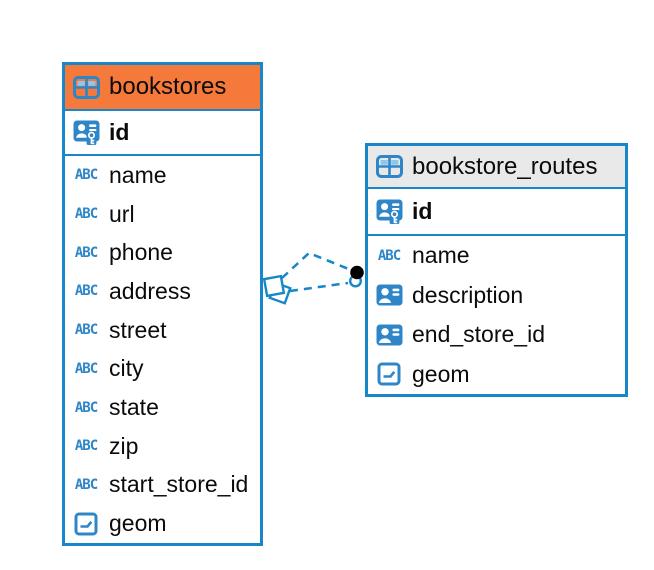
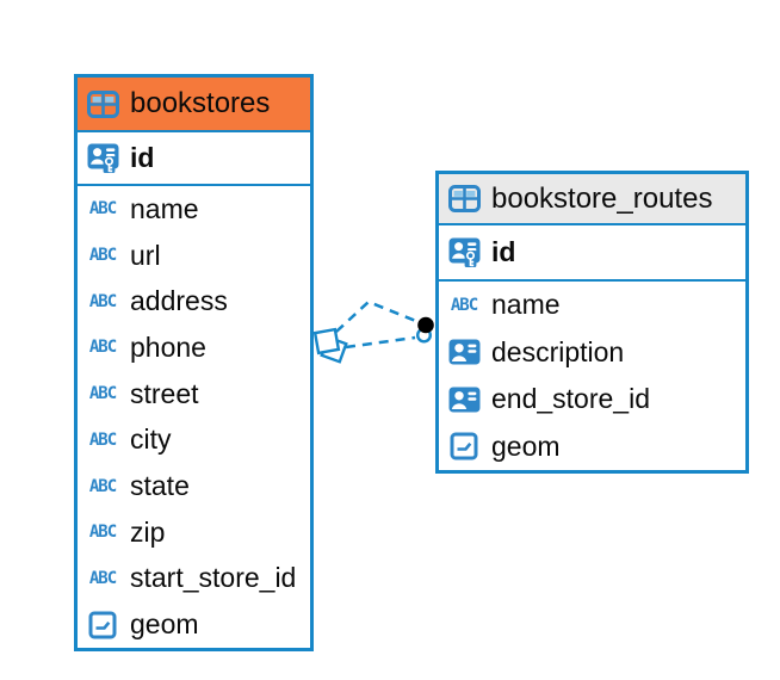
  bookstores
  id
  ABC
  name
  ABC
  url
  ABC
- phone
+ address
  ABC
- address
+ phone
  ABC
  street
  ABC
  city
  ABC
  state
  ABC
  zip
  ABC
  start_store_id
  geom
  bookstore_routes
  id
  ABC
  name
  description
  end_store_id
  geom
